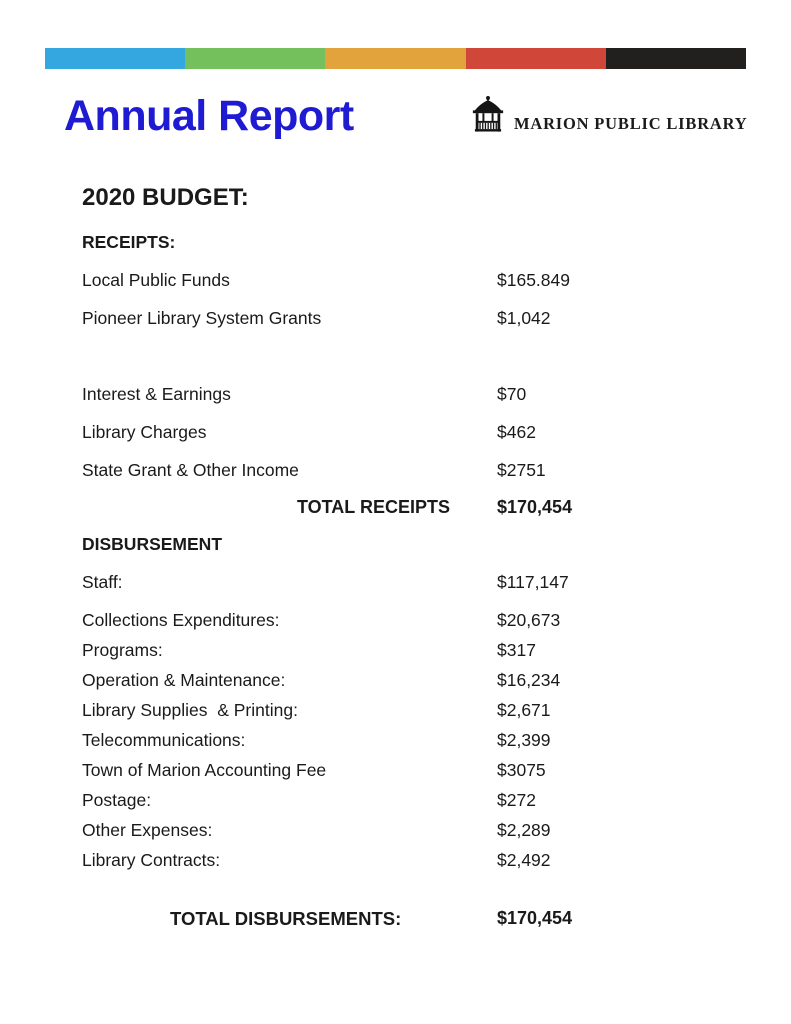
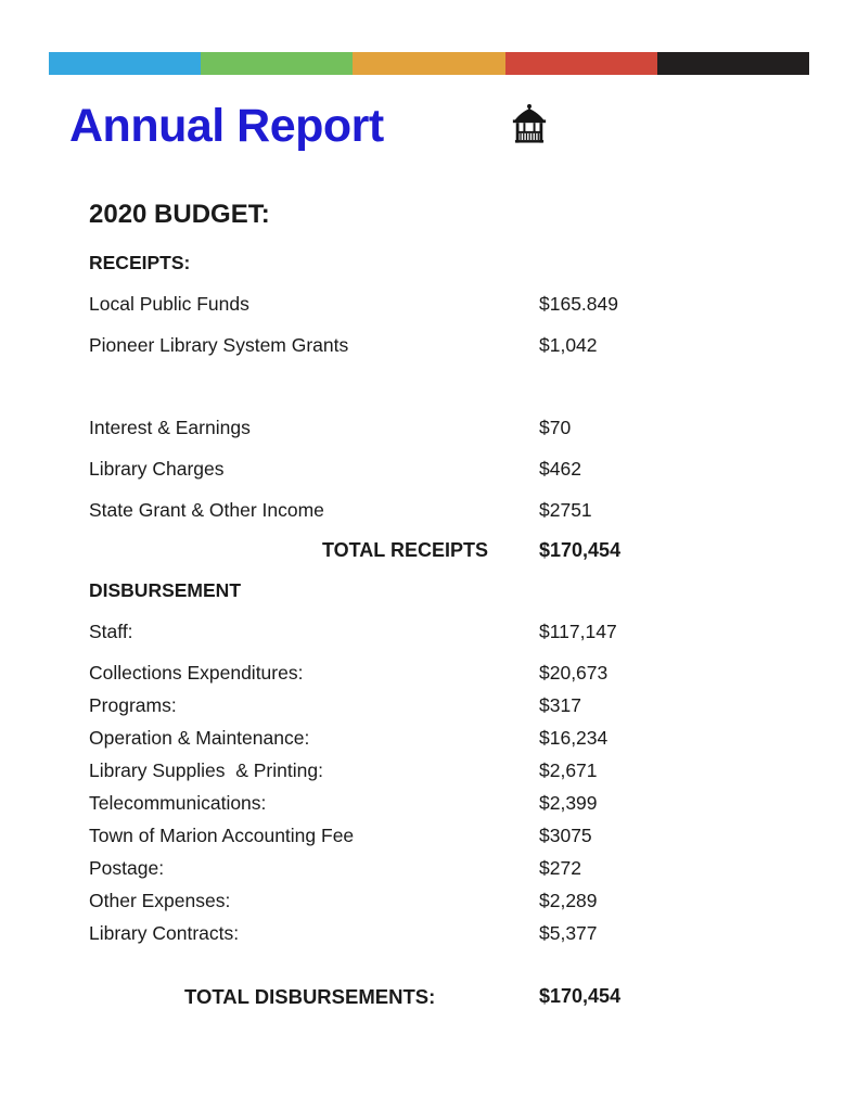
  Annual Report
- MARION PUBLIC LIBRARY
  2020 BUDGET:
  RECEIPTS:
  Local Public Funds
  $165.849
  Pioneer Library System Grants
  $1,042
  Interest & Earnings
  $70
  Library Charges
  $462
  State Grant & Other Income
  $2751
  TOTAL RECEIPTS
  $170,454
  DISBURSEMENT
  Staff:
  $117,147
  Collections Expenditures:
  $20,673
  Programs:
  $317
  Operation & Maintenance:
  $16,234
  Library Supplies & Printing:
  $2,671
  Telecommunications:
  $2,399
  Town of Marion Accounting Fee
  $3075
  Postage:
  $272
  Other Expenses:
  $2,289
  Library Contracts:
- $2,492
+ $5,377
  TOTAL DISBURSEMENTS:
  $170,454
